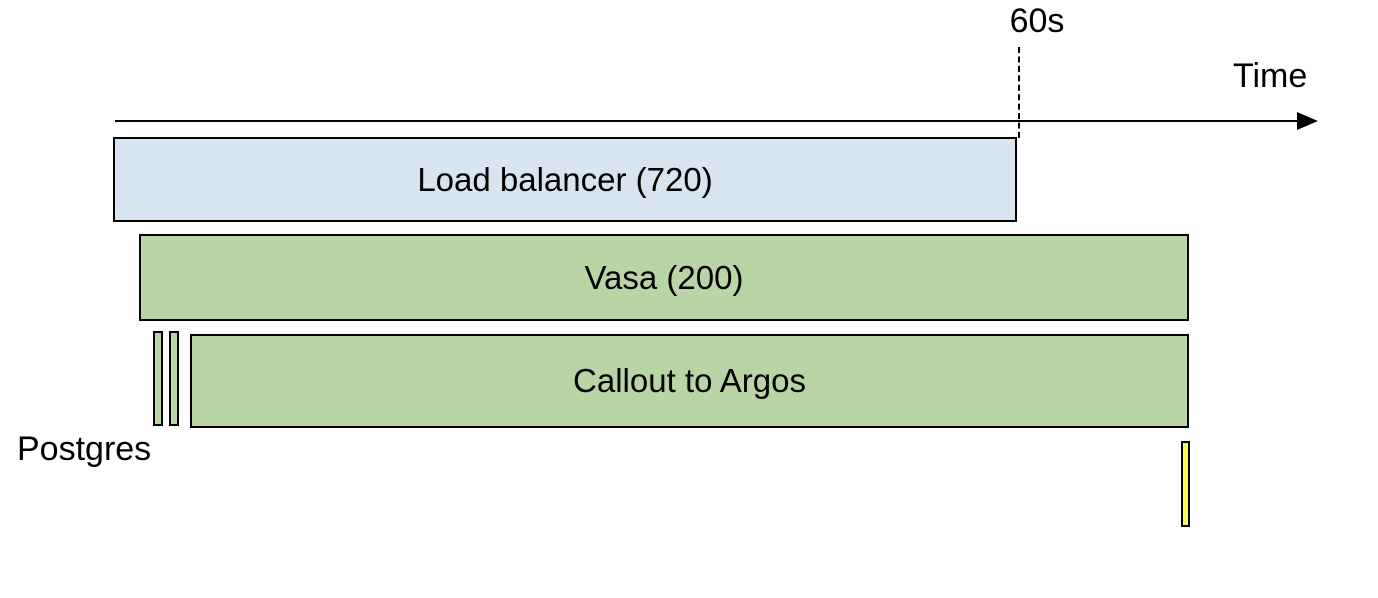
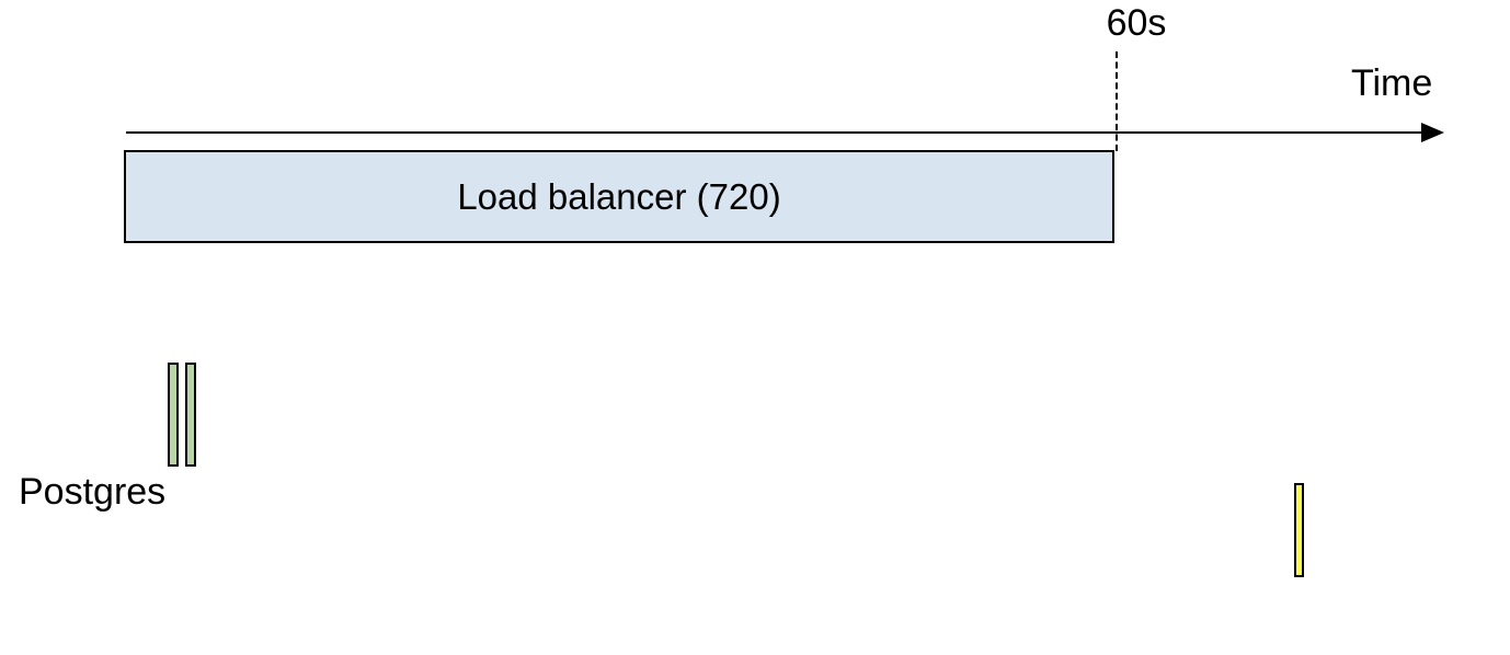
  60s
  Time
  Load balancer (720)
- Vasa (200)
- Callout to Argos
  Postgres
